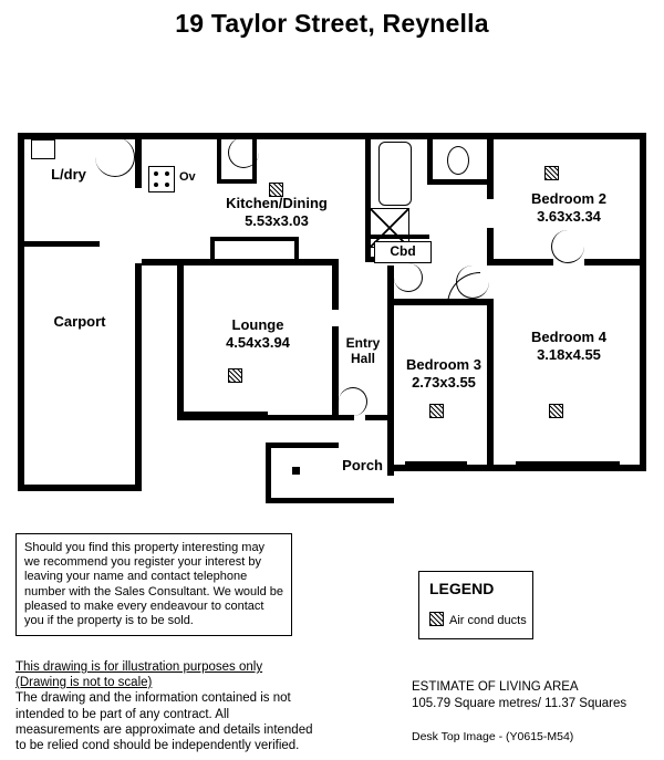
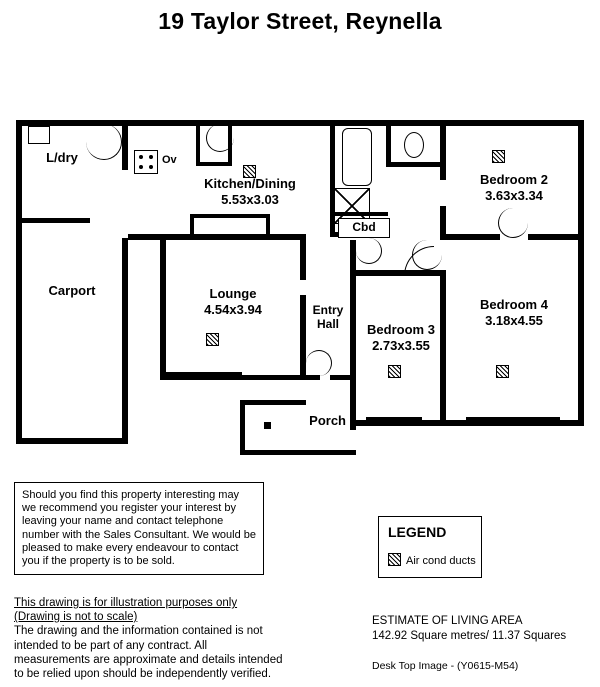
  19 Taylor Street, Reynella
  Ov
  Cbd
  L/dry
  Carport
  Kitchen/Dining
  5.53x3.03
  Lounge
  4.54x3.94
  Entry
  Hall
  Bedroom 3
  2.73x3.55
  Bedroom 2
  3.63x3.34
  Bedroom 4
  3.18x4.55
  Porch
  Should you find this property interesting may we recommend you register your interest by leaving your name and contact telephone number with the Sales Consultant. We would be pleased to make every endeavour to contact you if the property is to be sold.
  This drawing is for illustration purposes only
  (Drawing is not to scale)
- The drawing and the information contained is not intended to be part of any contract. All measurements are approximate and details intended to be relied cond should be independently verified.
+ The drawing and the information contained is not intended to be part of any contract. All measurements are approximate and details intended to be relied upon should be independently verified.
  LEGEND
  Air cond ducts
  ESTIMATE OF LIVING AREA
- 105.79 Square metres/ 11.37 Squares
+ 142.92 Square metres/ 11.37 Squares
  Desk Top Image - (Y0615-M54)
